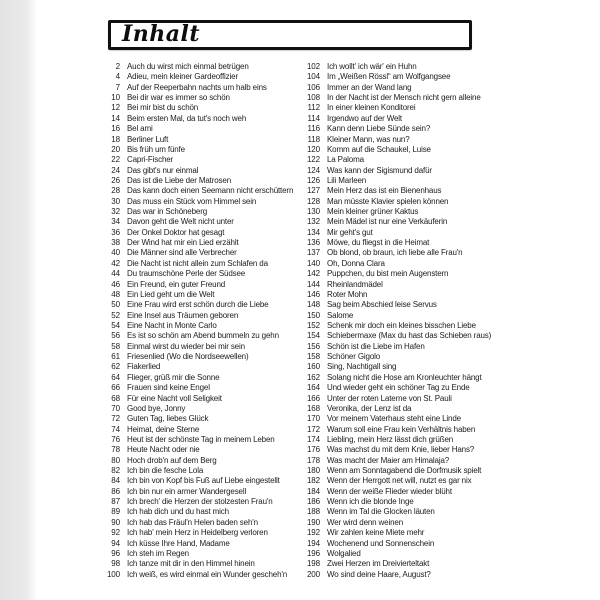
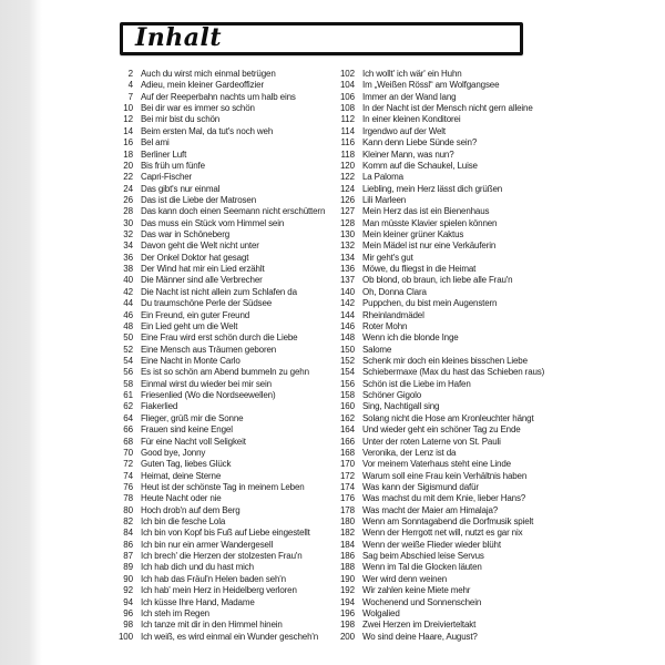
  Inhalt
  2
  Auch du wirst mich einmal betrügen
  4
  Adieu, mein kleiner Gardeoffizier
  7
  Auf der Reeperbahn nachts um halb eins
  10
  Bei dir war es immer so schön
  12
  Bei mir bist du schön
  14
  Beim ersten Mal, da tut's noch weh
  16
  Bel ami
  18
  Berliner Luft
  20
  Bis früh um fünfe
  22
  Capri-Fischer
  24
  Das gibt's nur einmal
  26
  Das ist die Liebe der Matrosen
  28
  Das kann doch einen Seemann nicht erschüttern
  30
  Das muss ein Stück vom Himmel sein
  32
  Das war in Schöneberg
  34
  Davon geht die Welt nicht unter
  36
  Der Onkel Doktor hat gesagt
  38
  Der Wind hat mir ein Lied erzählt
  40
  Die Männer sind alle Verbrecher
  42
  Die Nacht ist nicht allein zum Schlafen da
  44
  Du traumschöne Perle der Südsee
  46
  Ein Freund, ein guter Freund
  48
  Ein Lied geht um die Welt
  50
  Eine Frau wird erst schön durch die Liebe
  52
- Eine Insel aus Träumen geboren
+ Eine Mensch aus Träumen geboren
  54
  Eine Nacht in Monte Carlo
  56
  Es ist so schön am Abend bummeln zu gehn
  58
  Einmal wirst du wieder bei mir sein
  61
  Friesenlied (Wo die Nordseewellen)
  62
  Fiakerlied
  64
  Flieger, grüß mir die Sonne
  66
  Frauen sind keine Engel
  68
  Für eine Nacht voll Seligkeit
  70
  Good bye, Jonny
  72
  Guten Tag, liebes Glück
  74
  Heimat, deine Sterne
  76
  Heut ist der schönste Tag in meinem Leben
  78
  Heute Nacht oder nie
  80
  Hoch drob'n auf dem Berg
  82
  Ich bin die fesche Lola
  84
  Ich bin von Kopf bis Fuß auf Liebe eingestellt
  86
  Ich bin nur ein armer Wandergesell
  87
  Ich brech' die Herzen der stolzesten Frau'n
  89
  Ich hab dich und du hast mich
  90
  Ich hab das Fräul'n Helen baden seh'n
  92
  Ich hab' mein Herz in Heidelberg verloren
  94
  Ich küsse Ihre Hand, Madame
  96
  Ich steh im Regen
  98
  Ich tanze mit dir in den Himmel hinein
  100
  Ich weiß, es wird einmal ein Wunder gescheh'n
  102
  Ich wollt' ich wär' ein Huhn
  104
  Im „Weißen Rössl“ am Wolfgangsee
  106
  Immer an der Wand lang
  108
  In der Nacht ist der Mensch nicht gern alleine
  112
  In einer kleinen Konditorei
  114
  Irgendwo auf der Welt
  116
  Kann denn Liebe Sünde sein?
  118
  Kleiner Mann, was nun?
  120
  Komm auf die Schaukel, Luise
  122
  La Paloma
  124
- Was kann der Sigismund dafür
+ Liebling, mein Herz lässt dich grüßen
  126
  Lili Marleen
  127
  Mein Herz das ist ein Bienenhaus
  128
  Man müsste Klavier spielen können
  130
  Mein kleiner grüner Kaktus
  132
  Mein Mädel ist nur eine Verkäuferin
  134
  Mir geht's gut
  136
  Möwe, du fliegst in die Heimat
  137
  Ob blond, ob braun, ich liebe alle Frau'n
  140
  Oh, Donna Clara
  142
  Puppchen, du bist mein Augenstern
  144
  Rheinlandmädel
  146
  Roter Mohn
  148
- Sag beim Abschied leise Servus
+ Wenn ich die blonde Inge
  150
  Salome
  152
  Schenk mir doch ein kleines bisschen Liebe
  154
  Schiebermaxe (Max du hast das Schieben raus)
  156
  Schön ist die Liebe im Hafen
  158
  Schöner Gigolo
  160
  Sing, Nachtigall sing
  162
  Solang nicht die Hose am Kronleuchter hängt
  164
  Und wieder geht ein schöner Tag zu Ende
  166
  Unter der roten Laterne von St. Pauli
  168
  Veronika, der Lenz ist da
  170
  Vor meinem Vaterhaus steht eine Linde
  172
  Warum soll eine Frau kein Verhältnis haben
  174
- Liebling, mein Herz lässt dich grüßen
+ Was kann der Sigismund dafür
  176
  Was machst du mit dem Knie, lieber Hans?
  178
  Was macht der Maier am Himalaja?
  180
  Wenn am Sonntagabend die Dorfmusik spielt
  182
  Wenn der Herrgott net will, nutzt es gar nix
  184
  Wenn der weiße Flieder wieder blüht
  186
- Wenn ich die blonde Inge
+ Sag beim Abschied leise Servus
  188
  Wenn im Tal die Glocken läuten
  190
  Wer wird denn weinen
  192
  Wir zahlen keine Miete mehr
  194
  Wochenend und Sonnenschein
  196
  Wolgalied
  198
  Zwei Herzen im Dreivierteltakt
  200
  Wo sind deine Haare, August?
